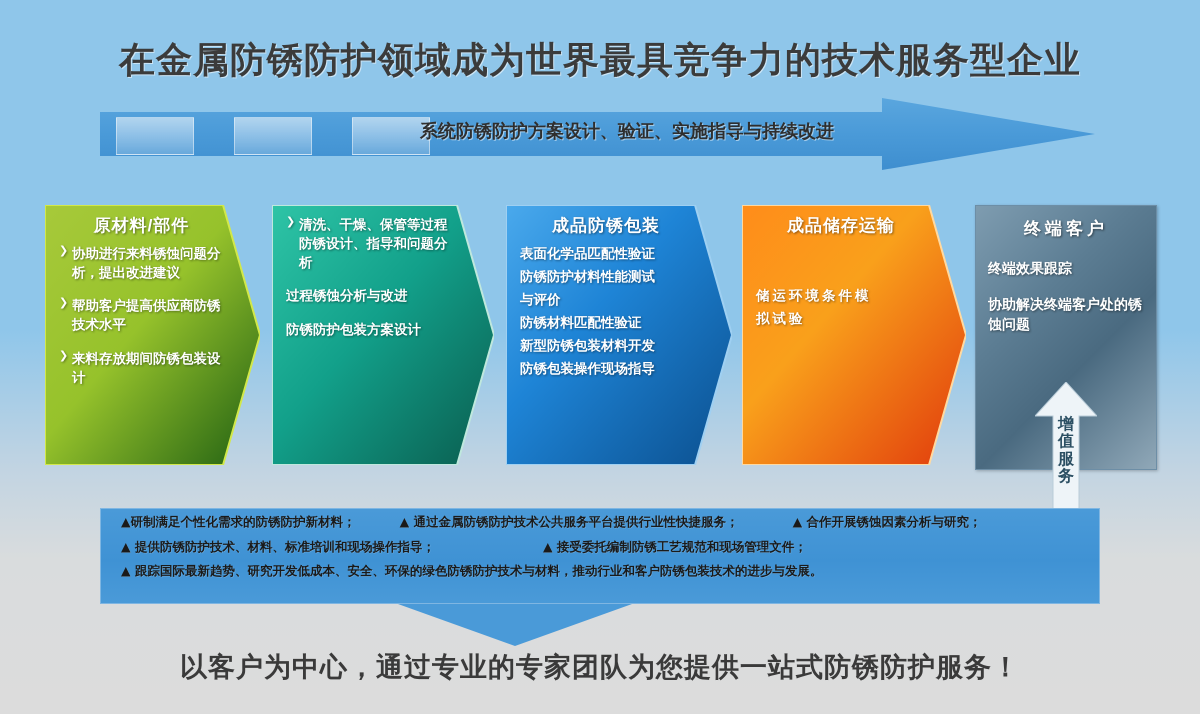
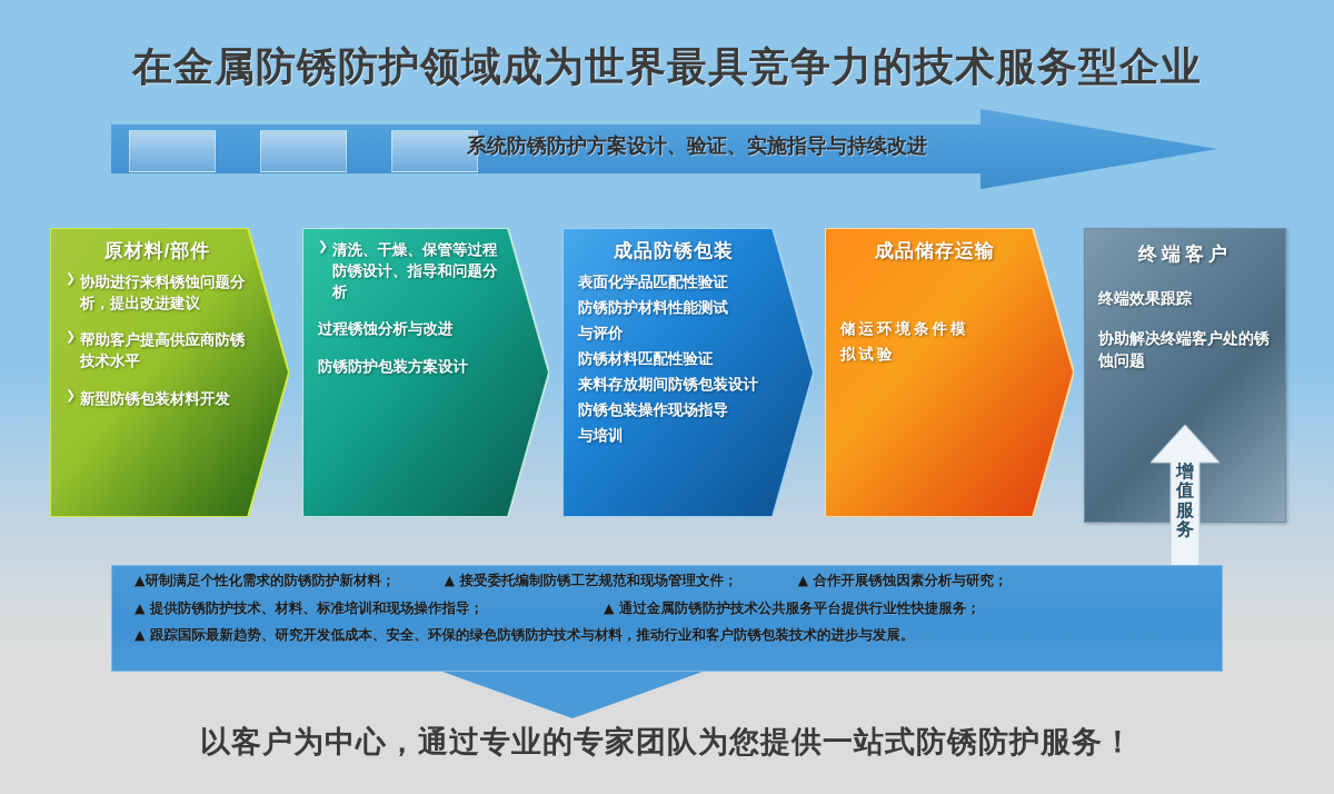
  在金属防锈防护领域成为世界最具竞争力的技术服务型企业
  系统防锈防护方案设计、验证、实施指导与持续改进
  原材料/部件
  协助进行来料锈蚀问题分析，提出改进建议
  帮助客户提高供应商防锈技术水平
- 来料存放期间防锈包装设计
+ 新型防锈包装材料开发
  清洗、干燥、保管等过程防锈设计、指导和问题分析
  过程锈蚀分析与改进
  防锈防护包装方案设计
  成品防锈包装
  表面化学品匹配性验证
  防锈防护材料性能测试
  与评价
  防锈材料匹配性验证
- 新型防锈包装材料开发
+ 来料存放期间防锈包装设计
  防锈包装操作现场指导
+ 与培训
  成品储存运输
  储运环境条件模
  拟试验
  终端客户
  终端效果跟踪
  协助解决终端客户处的锈蚀问题
  增
  值
  服
  务
  ▲研制满足个性化需求的防锈防护新材料；
- ▲ 通过金属防锈防护技术公共服务平台提供行业性快捷服务；
+ ▲ 接受委托编制防锈工艺规范和现场管理文件；
  ▲ 合作开展锈蚀因素分析与研究；
  ▲ 提供防锈防护技术、材料、标准培训和现场操作指导；
- ▲ 接受委托编制防锈工艺规范和现场管理文件；
+ ▲ 通过金属防锈防护技术公共服务平台提供行业性快捷服务；
  ▲ 跟踪国际最新趋势、研究开发低成本、安全、环保的绿色防锈防护技术与材料，推动行业和客户防锈包装技术的进步与发展。
  以客户为中心，通过专业的专家团队为您提供一站式防锈防护服务！
